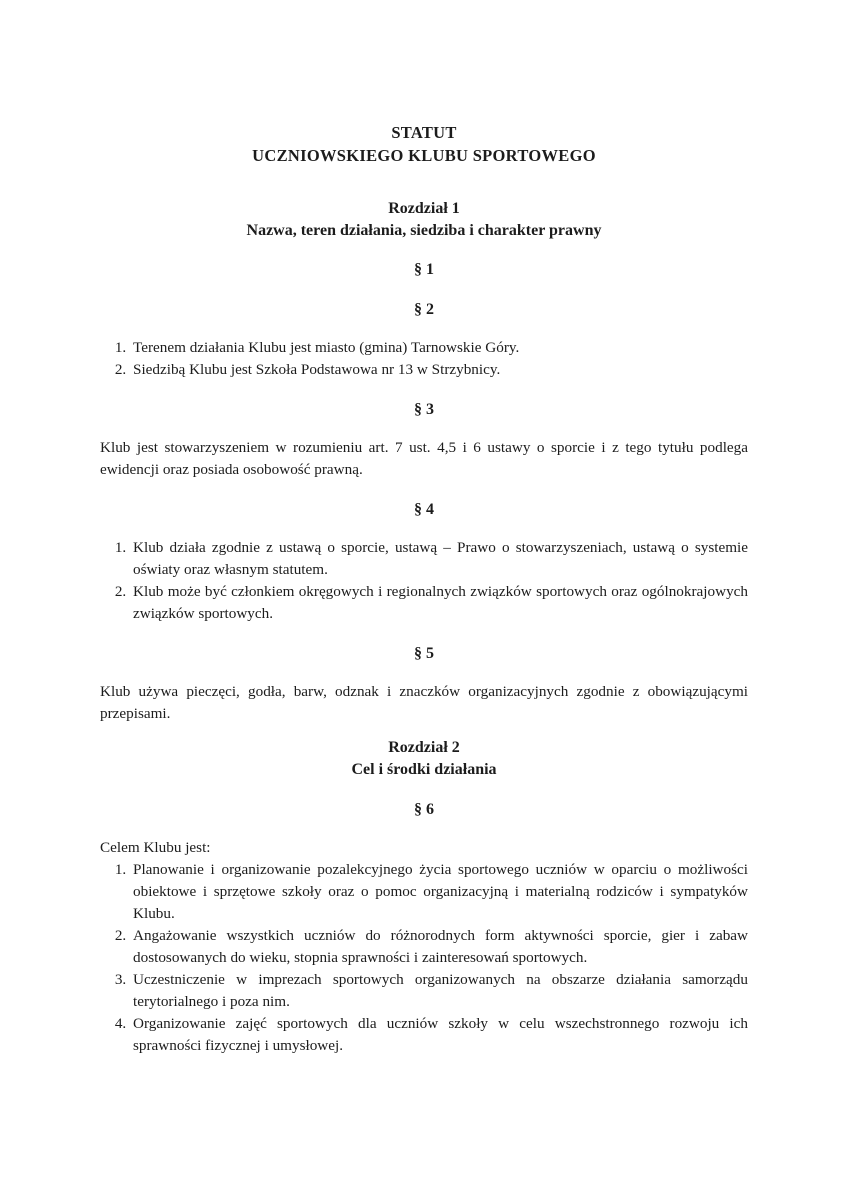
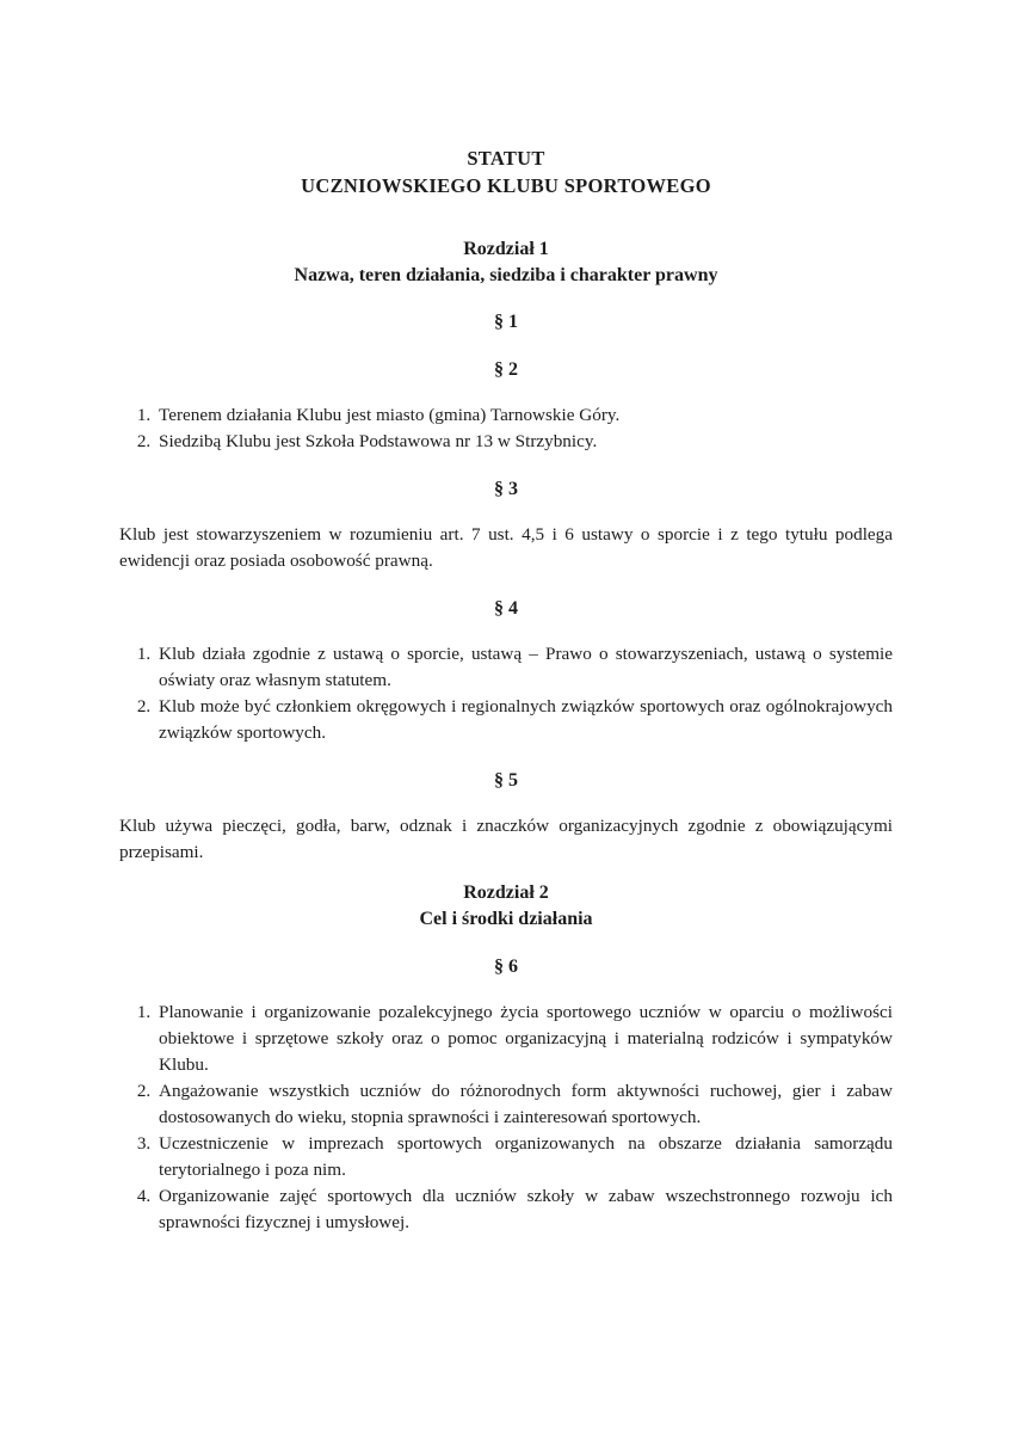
  STATUT
  UCZNIOWSKIEGO KLUBU SPORTOWEGO
  Rozdział 1
  Nazwa, teren działania, siedziba i charakter prawny
  § 1
  § 2
  Terenem działania Klubu jest miasto (gmina) Tarnowskie Góry.
  Siedzibą Klubu jest Szkoła Podstawowa nr 13 w Strzybnicy.
  § 3
  Klub jest stowarzyszeniem w rozumieniu art. 7 ust. 4,5 i 6 ustawy o sporcie i z tego tytułu podlega ewidencji oraz posiada osobowość prawną.
  § 4
  Klub działa zgodnie z ustawą o sporcie, ustawą – Prawo o stowarzyszeniach, ustawą o systemie oświaty oraz własnym statutem.
  Klub może być członkiem okręgowych i regionalnych związków sportowych oraz ogólnokrajowych związków sportowych.
  § 5
  Klub używa pieczęci, godła, barw, odznak i znaczków organizacyjnych zgodnie z obowiązującymi przepisami.
  Rozdział 2
  Cel i środki działania
  § 6
- Celem Klubu jest:
  Planowanie i organizowanie pozalekcyjnego życia sportowego uczniów w oparciu o możliwości obiektowe i sprzętowe szkoły oraz o pomoc organizacyjną i materialną rodziców i sympatyków Klubu.
- Angażowanie wszystkich uczniów do różnorodnych form aktywności sporcie, gier i zabaw dostosowanych do wieku, stopnia sprawności i zainteresowań sportowych.
+ Angażowanie wszystkich uczniów do różnorodnych form aktywności ruchowej, gier i zabaw dostosowanych do wieku, stopnia sprawności i zainteresowań sportowych.
  Uczestniczenie w imprezach sportowych organizowanych na obszarze działania samorządu terytorialnego i poza nim.
- Organizowanie zajęć sportowych dla uczniów szkoły w celu wszechstronnego rozwoju ich sprawności fizycznej i umysłowej.
+ Organizowanie zajęć sportowych dla uczniów szkoły w zabaw wszechstronnego rozwoju ich sprawności fizycznej i umysłowej.
